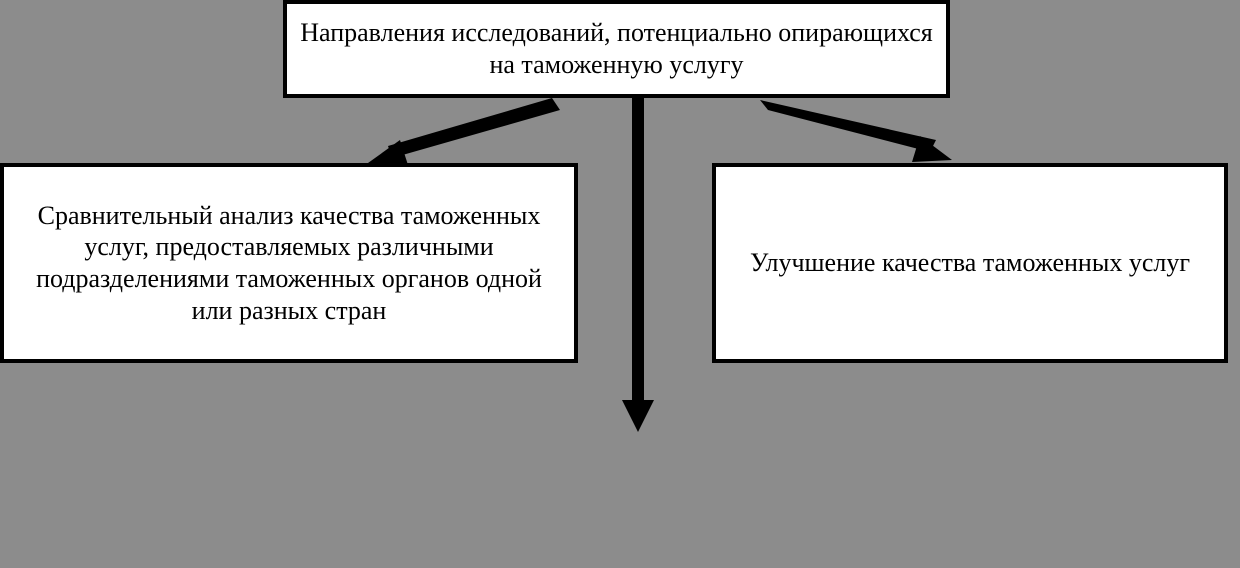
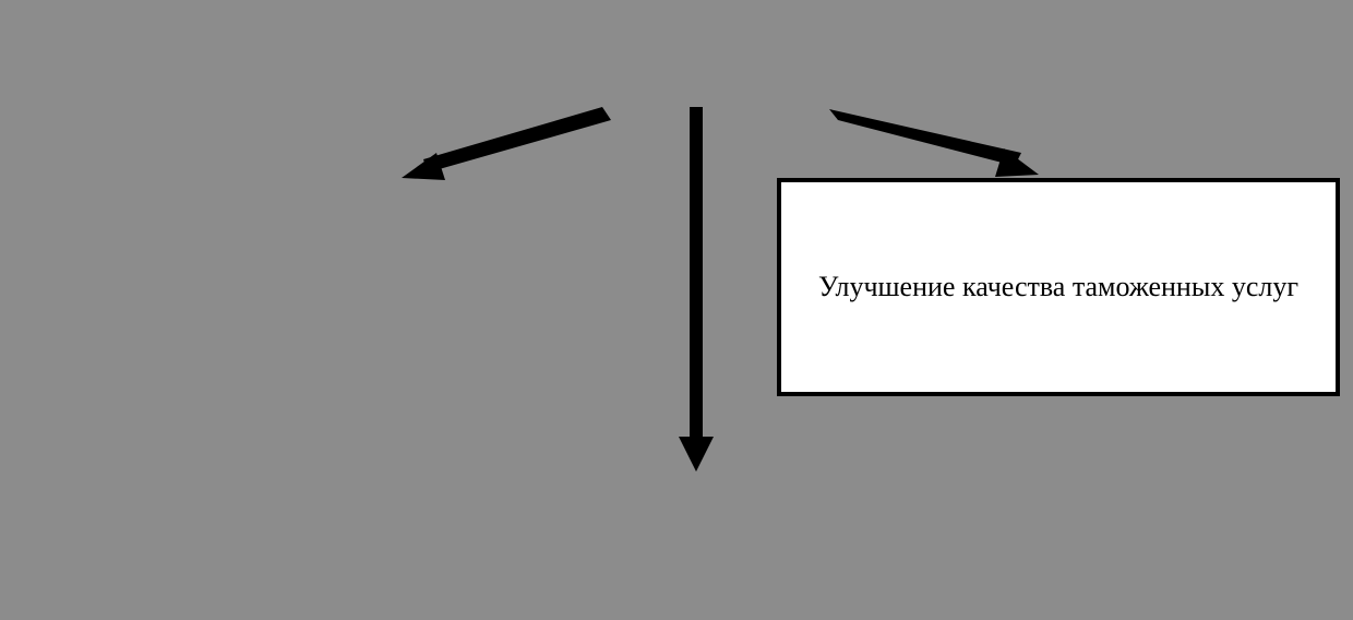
- Направления исследований, потенциально опирающихся на таможенную услугу
- Сравнительный анализ качества таможенных услуг, предоставляемых различными подразделениями таможенных органов одной или разных стран
  Улучшение качества таможенных услуг
